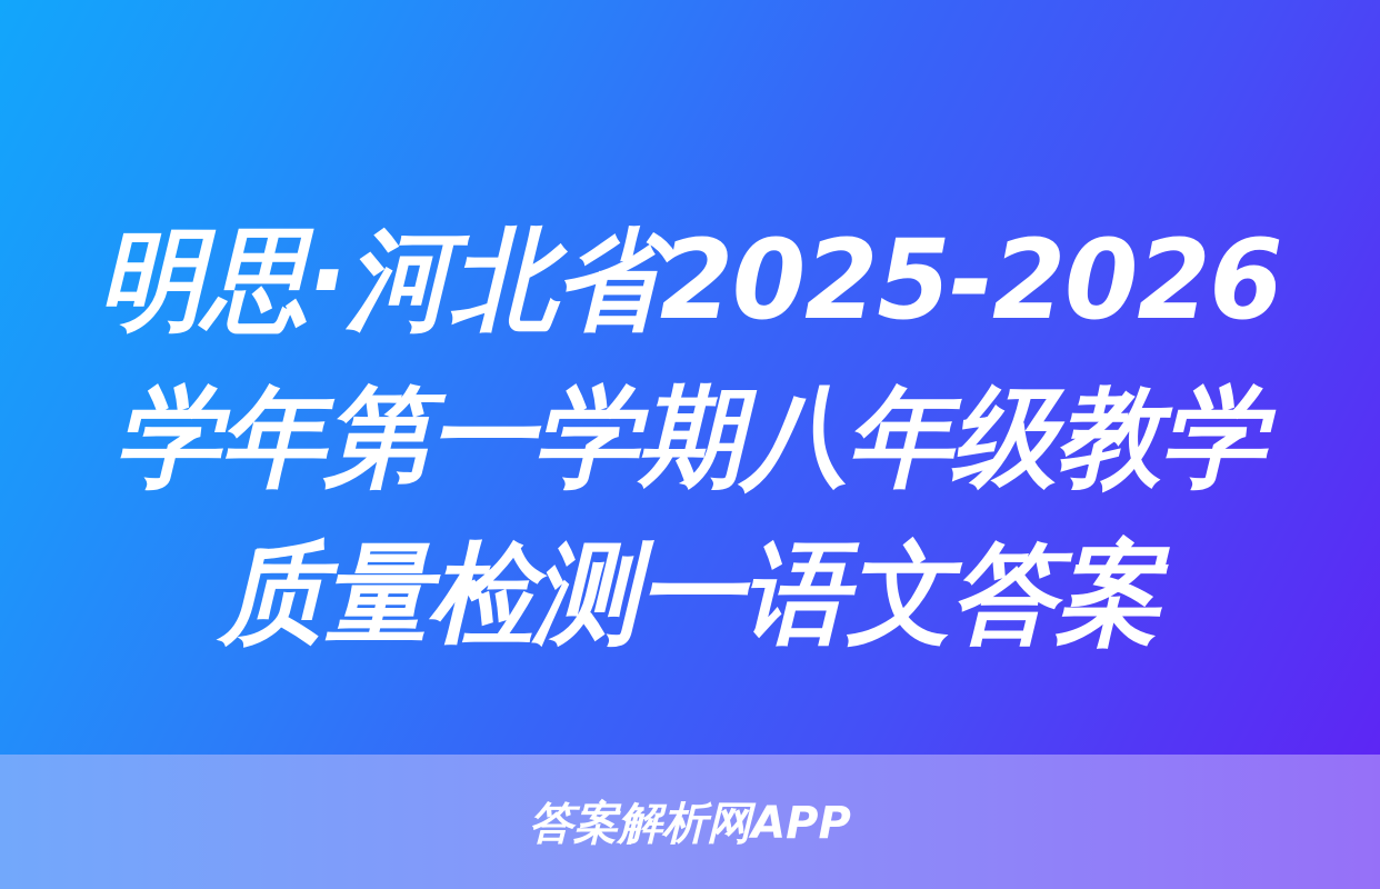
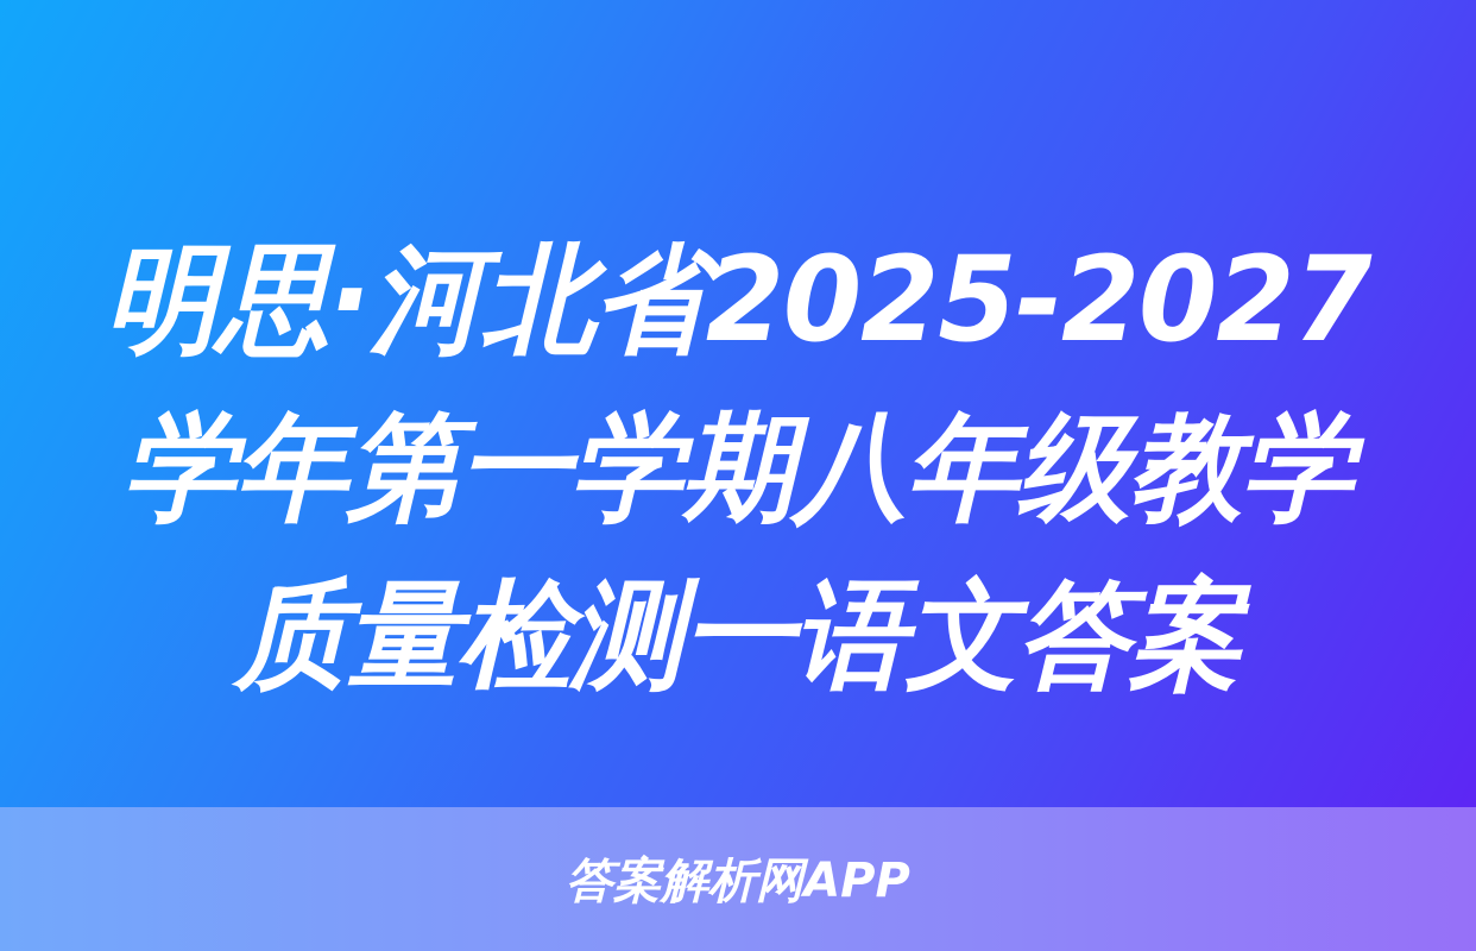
- 明思·河北省2025-2026
+ 明思·河北省2025-2027
  学年第一学期八年级教学
  质量检测一语文答案
  答案解析网APP
